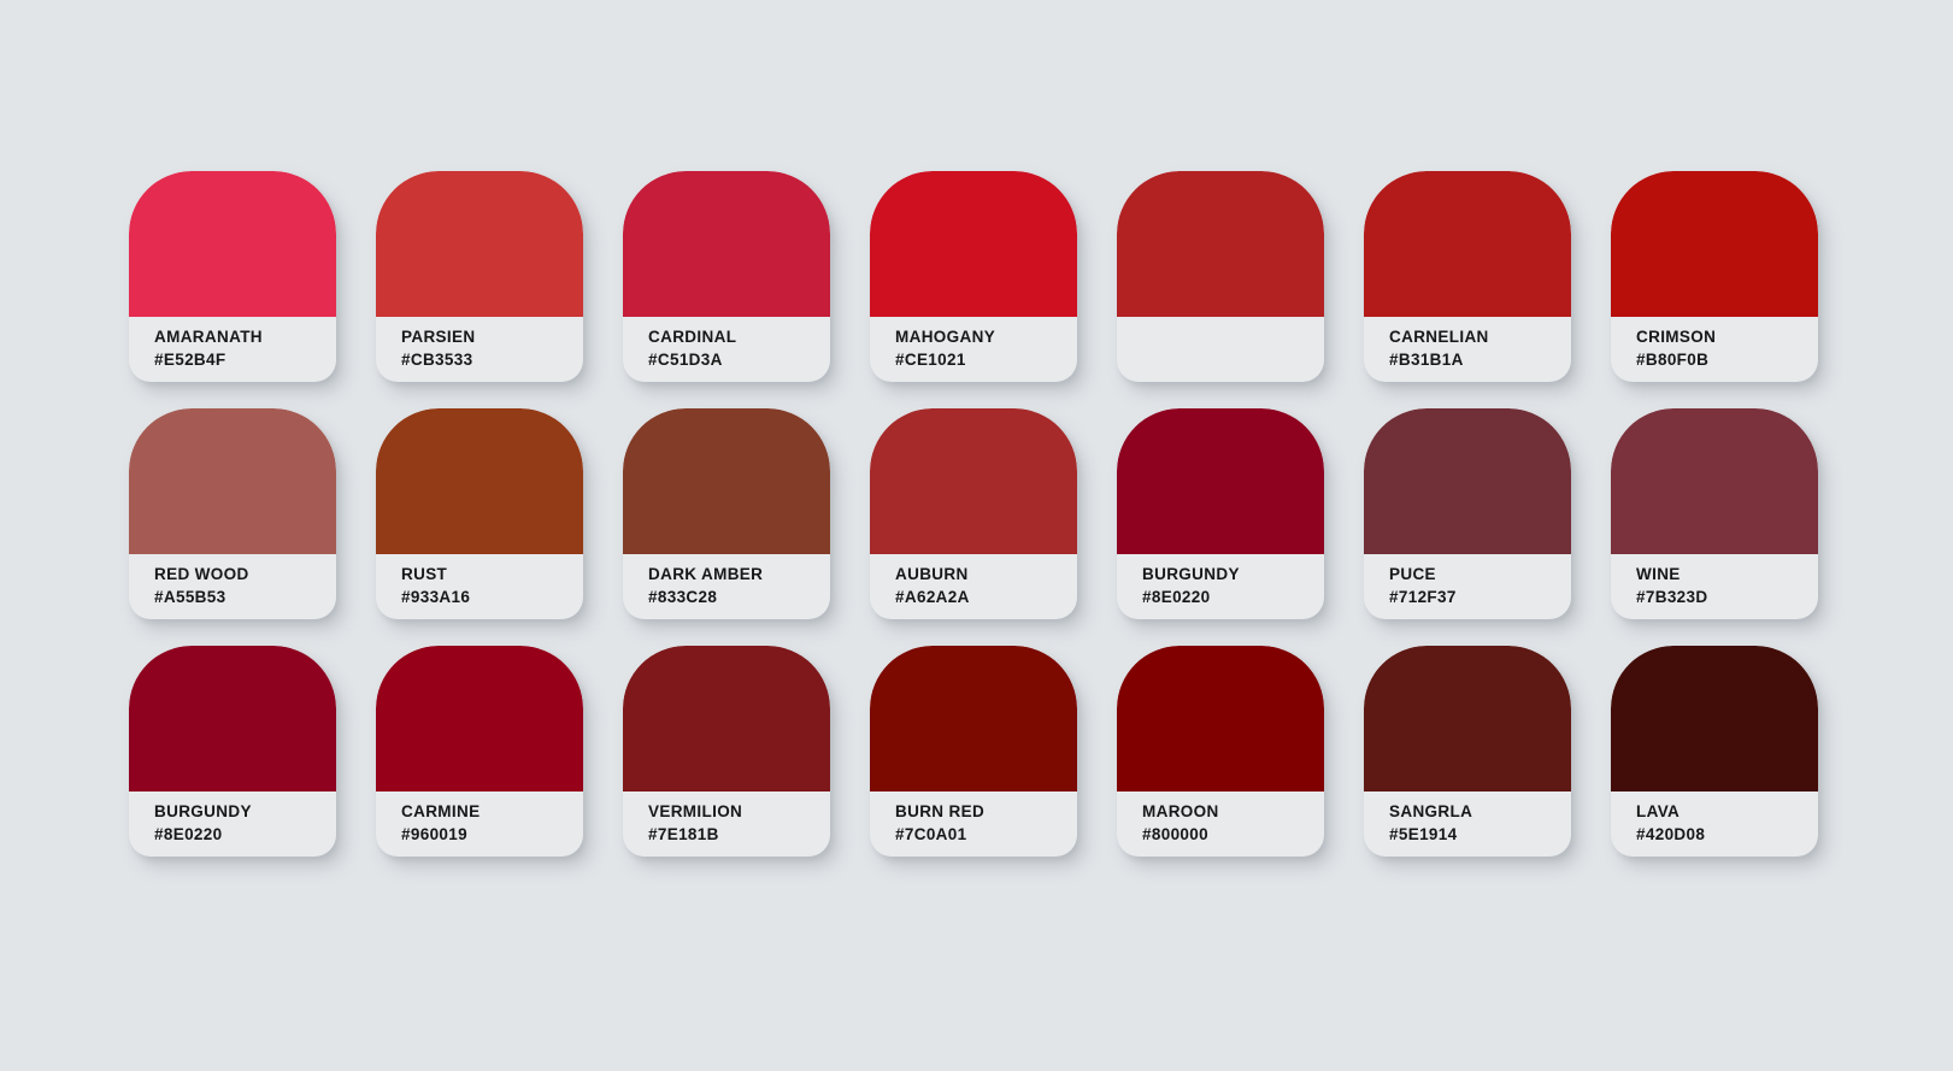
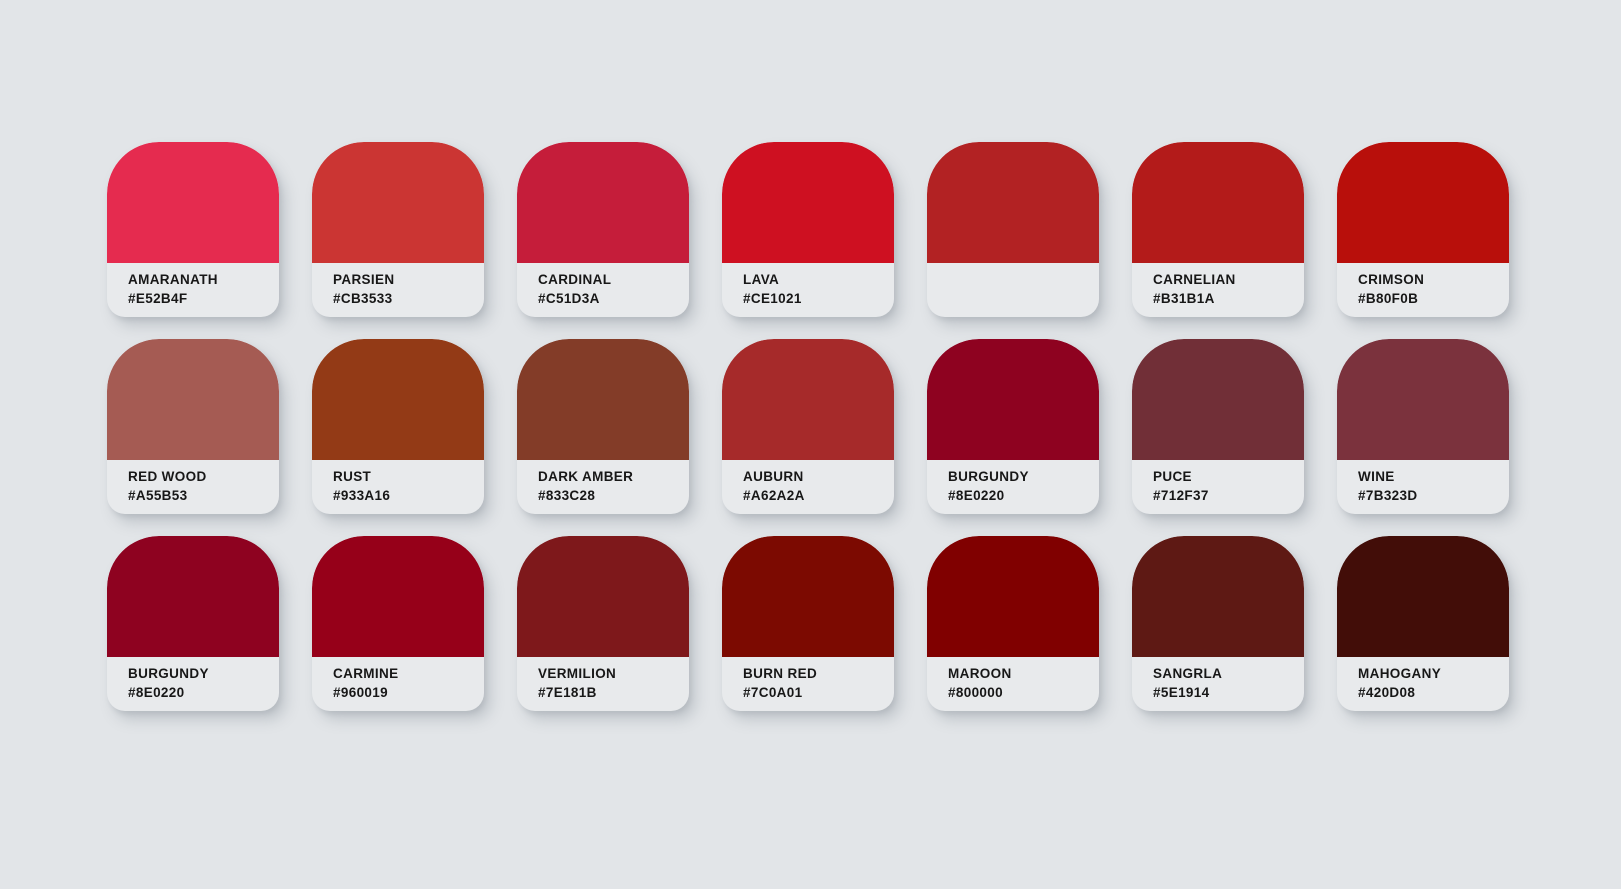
  AMARANATH
  #E52B4F
  PARSIEN
  #CB3533
  CARDINAL
  #C51D3A
- MAHOGANY
+ LAVA
  #CE1021
  CARNELIAN
  #B31B1A
  CRIMSON
  #B80F0B
  RED WOOD
  #A55B53
  RUST
  #933A16
  DARK AMBER
  #833C28
  AUBURN
  #A62A2A
  BURGUNDY
  #8E0220
  PUCE
  #712F37
  WINE
  #7B323D
  BURGUNDY
  #8E0220
  CARMINE
  #960019
  VERMILION
  #7E181B
  BURN RED
  #7C0A01
  MAROON
  #800000
  SANGRLA
  #5E1914
- LAVA
+ MAHOGANY
  #420D08
